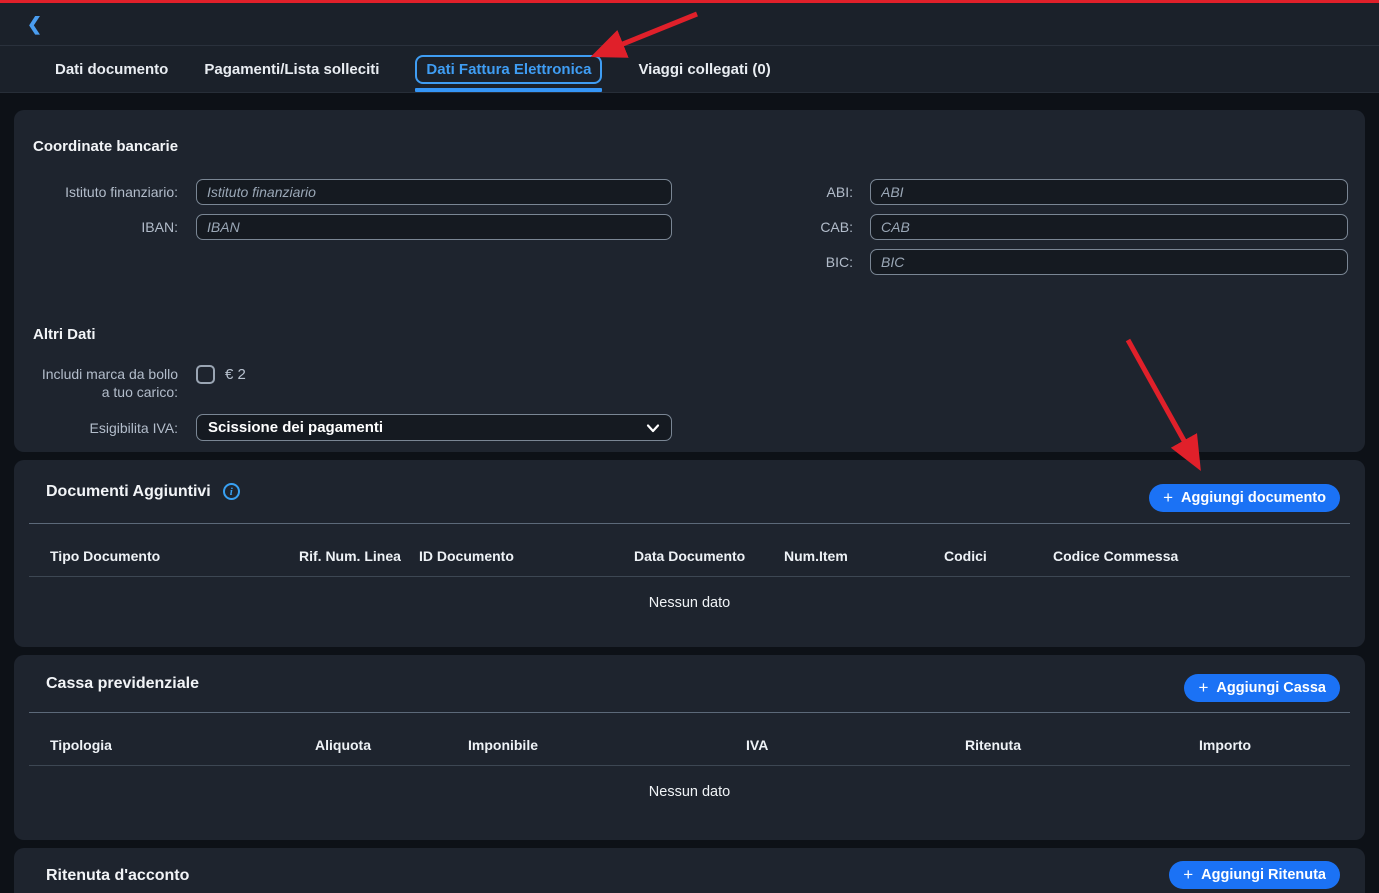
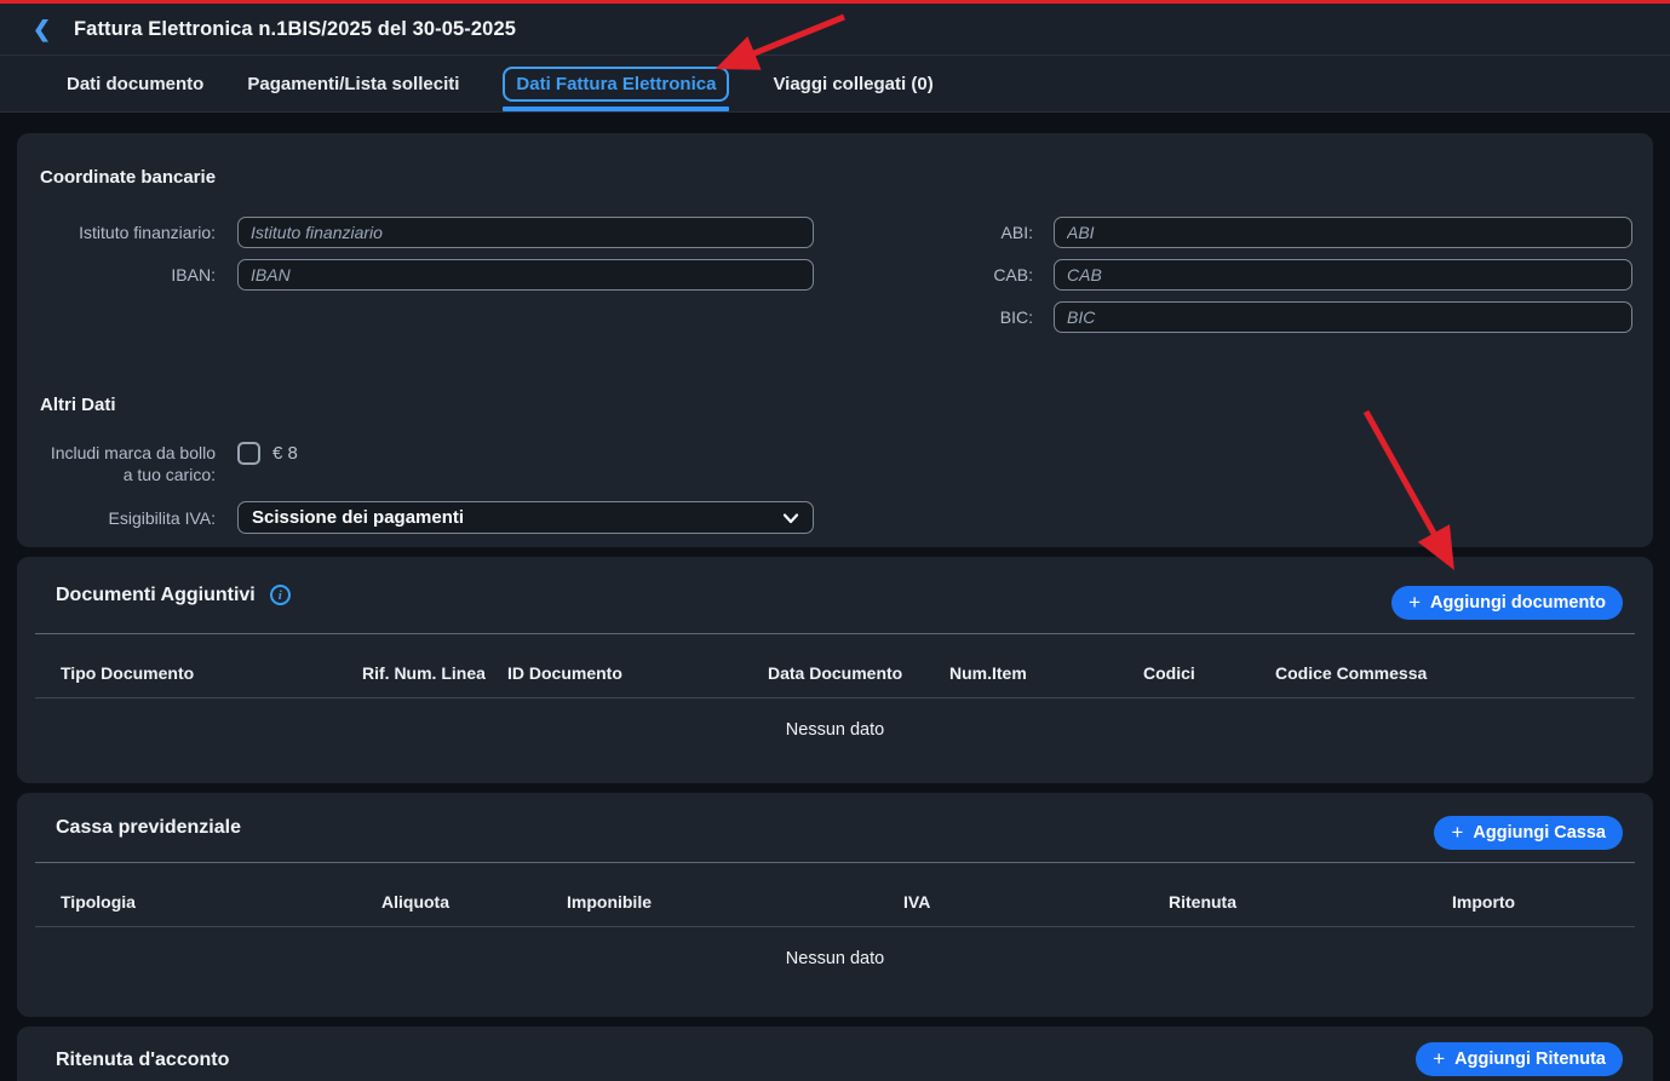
  ❮
+ Fattura Elettronica n.1BIS/2025 del 30-05-2025
  Dati documento
  Pagamenti/Lista solleciti
  Dati Fattura Elettronica
  Viaggi collegati (0)
  Coordinate bancarie
  Istituto finanziario:
  Istituto finanziario
  IBAN:
  IBAN
  ABI:
  ABI
  CAB:
  CAB
  BIC:
  BIC
  Altri Dati
  Includi marca da bollo a tuo carico:
- € 2
+ € 8
  Esigibilita IVA:
  Scissione dei pagamenti
  Documenti Aggiuntivi
  i
  +
  Aggiungi documento
  Tipo Documento
  Rif. Num. Linea
  ID Documento
  Data Documento
  Num.Item
  Codici
  Codice Commessa
  Nessun dato
  Cassa previdenziale
  +
  Aggiungi Cassa
  Tipologia
  Aliquota
  Imponibile
  IVA
  Ritenuta
  Importo
  Nessun dato
  Ritenuta d'acconto
  +
  Aggiungi Ritenuta
